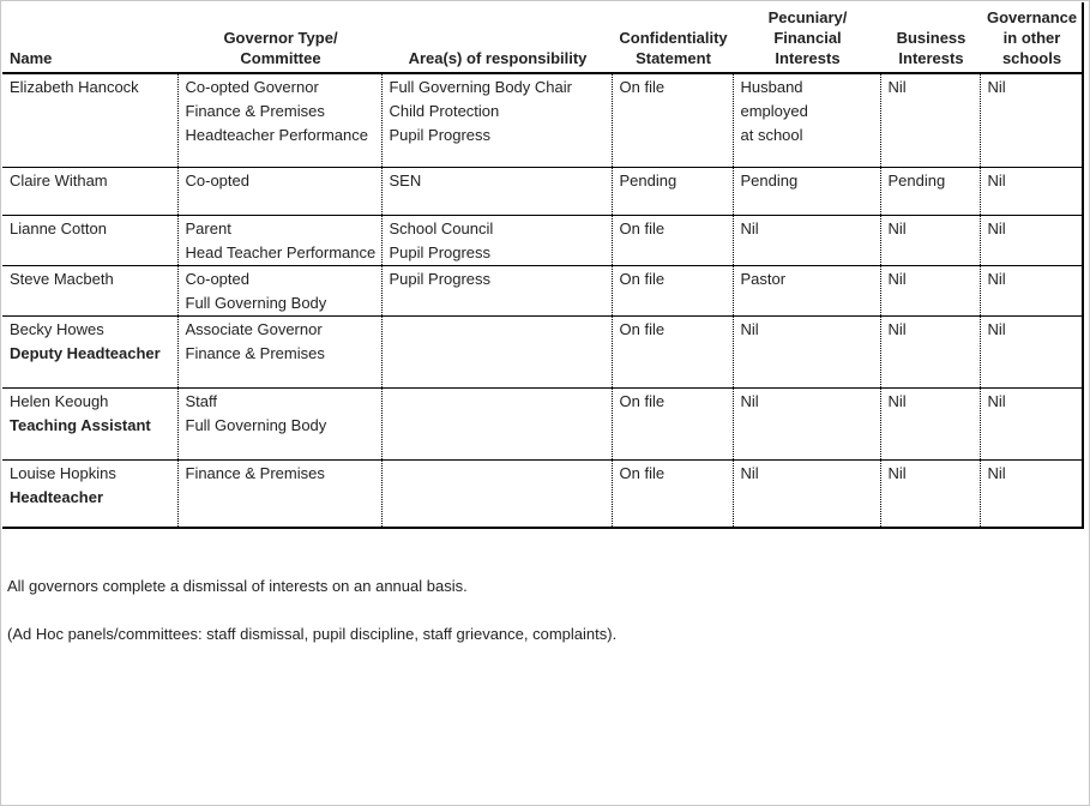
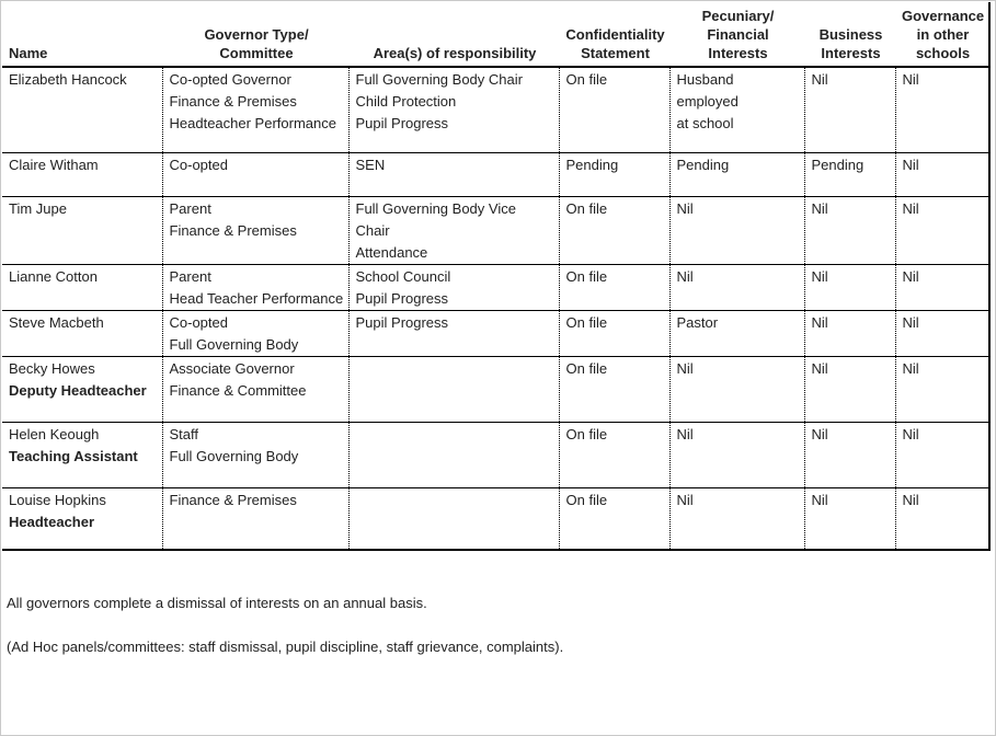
  Name	Governor Type/ Committee	Area(s) of responsibility	Confidentiality Statement	Pecuniary/ Financial Interests	Business Interests	Governance in other schools
  Elizabeth Hancock	Co-opted Governor Finance & Premises Headteacher Performance	Full Governing Body Chair Child Protection Pupil Progress	On file	Husband employed at school	Nil	Nil
  Claire Witham	Co-opted	SEN	Pending	Pending	Pending	Nil
+ Tim Jupe	Parent Finance & Premises	Full Governing Body Vice Chair Attendance	On file	Nil	Nil	Nil
  Lianne Cotton	Parent Head Teacher Performance	School Council Pupil Progress	On file	Nil	Nil	Nil
  Steve Macbeth	Co-opted Full Governing Body	Pupil Progress	On file	Pastor	Nil	Nil
- Becky HowesDeputy Headteacher	Associate Governor Finance & Premises		On file	Nil	Nil	Nil
+ Becky HowesDeputy Headteacher	Associate Governor Finance & Committee		On file	Nil	Nil	Nil
  Helen KeoughTeaching Assistant	Staff Full Governing Body		On file	Nil	Nil	Nil
  Louise HopkinsHeadteacher	Finance & Premises		On file	Nil	Nil	Nil
  All governors complete a dismissal of interests on an annual basis.
  (Ad Hoc panels/committees: staff dismissal, pupil discipline, staff grievance, complaints).
